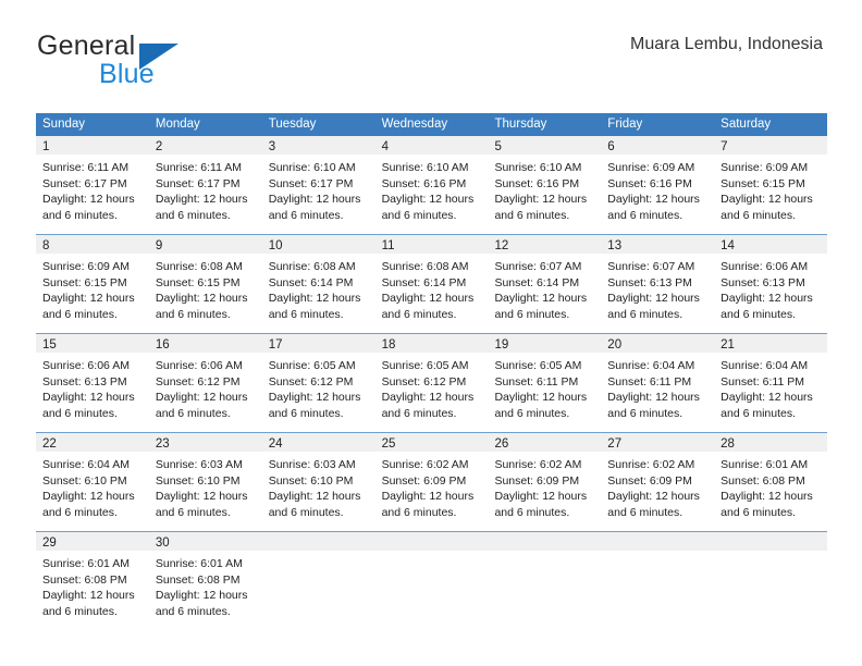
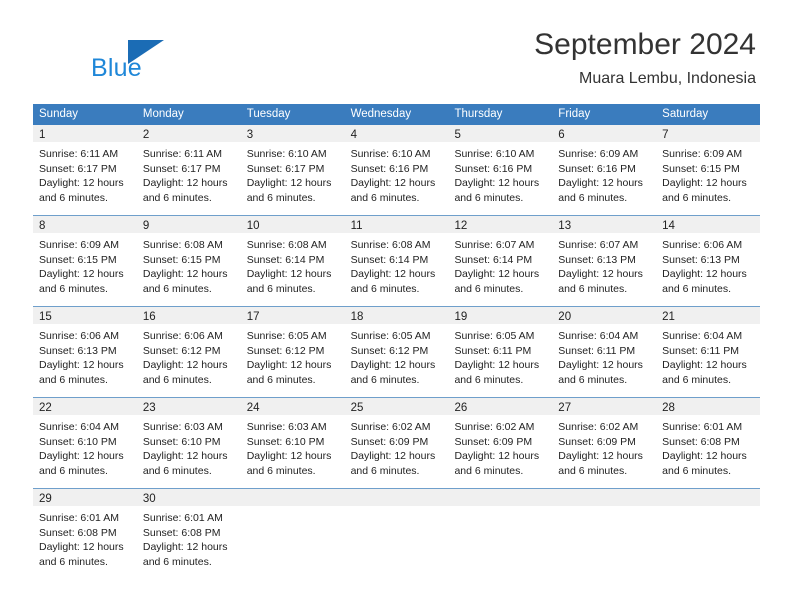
- General
  Blue
+ September 2024
  Muara Lembu, Indonesia
  Sunday
  Monday
  Tuesday
  Wednesday
  Thursday
  Friday
  Saturday
  1
  Sunrise: 6:11 AM
  Sunset: 6:17 PM
  Daylight: 12 hours
  and 6 minutes.
  2
  Sunrise: 6:11 AM
  Sunset: 6:17 PM
  Daylight: 12 hours
  and 6 minutes.
  3
  Sunrise: 6:10 AM
  Sunset: 6:17 PM
  Daylight: 12 hours
  and 6 minutes.
  4
  Sunrise: 6:10 AM
  Sunset: 6:16 PM
  Daylight: 12 hours
  and 6 minutes.
  5
  Sunrise: 6:10 AM
  Sunset: 6:16 PM
  Daylight: 12 hours
  and 6 minutes.
  6
  Sunrise: 6:09 AM
  Sunset: 6:16 PM
  Daylight: 12 hours
  and 6 minutes.
  7
  Sunrise: 6:09 AM
  Sunset: 6:15 PM
  Daylight: 12 hours
  and 6 minutes.
  8
  Sunrise: 6:09 AM
  Sunset: 6:15 PM
  Daylight: 12 hours
  and 6 minutes.
  9
  Sunrise: 6:08 AM
  Sunset: 6:15 PM
  Daylight: 12 hours
  and 6 minutes.
  10
  Sunrise: 6:08 AM
  Sunset: 6:14 PM
  Daylight: 12 hours
  and 6 minutes.
  11
  Sunrise: 6:08 AM
  Sunset: 6:14 PM
  Daylight: 12 hours
  and 6 minutes.
  12
  Sunrise: 6:07 AM
  Sunset: 6:14 PM
  Daylight: 12 hours
  and 6 minutes.
  13
  Sunrise: 6:07 AM
  Sunset: 6:13 PM
  Daylight: 12 hours
  and 6 minutes.
  14
  Sunrise: 6:06 AM
  Sunset: 6:13 PM
  Daylight: 12 hours
  and 6 minutes.
  15
  Sunrise: 6:06 AM
  Sunset: 6:13 PM
  Daylight: 12 hours
  and 6 minutes.
  16
  Sunrise: 6:06 AM
  Sunset: 6:12 PM
  Daylight: 12 hours
  and 6 minutes.
  17
  Sunrise: 6:05 AM
  Sunset: 6:12 PM
  Daylight: 12 hours
  and 6 minutes.
  18
  Sunrise: 6:05 AM
  Sunset: 6:12 PM
  Daylight: 12 hours
  and 6 minutes.
  19
  Sunrise: 6:05 AM
  Sunset: 6:11 PM
  Daylight: 12 hours
  and 6 minutes.
  20
  Sunrise: 6:04 AM
  Sunset: 6:11 PM
  Daylight: 12 hours
  and 6 minutes.
  21
  Sunrise: 6:04 AM
  Sunset: 6:11 PM
  Daylight: 12 hours
  and 6 minutes.
  22
  Sunrise: 6:04 AM
  Sunset: 6:10 PM
  Daylight: 12 hours
  and 6 minutes.
  23
  Sunrise: 6:03 AM
  Sunset: 6:10 PM
  Daylight: 12 hours
  and 6 minutes.
  24
  Sunrise: 6:03 AM
  Sunset: 6:10 PM
  Daylight: 12 hours
  and 6 minutes.
  25
  Sunrise: 6:02 AM
  Sunset: 6:09 PM
  Daylight: 12 hours
  and 6 minutes.
  26
  Sunrise: 6:02 AM
  Sunset: 6:09 PM
  Daylight: 12 hours
  and 6 minutes.
  27
  Sunrise: 6:02 AM
  Sunset: 6:09 PM
  Daylight: 12 hours
  and 6 minutes.
  28
  Sunrise: 6:01 AM
  Sunset: 6:08 PM
  Daylight: 12 hours
  and 6 minutes.
  29
  Sunrise: 6:01 AM
  Sunset: 6:08 PM
  Daylight: 12 hours
  and 6 minutes.
  30
  Sunrise: 6:01 AM
  Sunset: 6:08 PM
  Daylight: 12 hours
  and 6 minutes.
